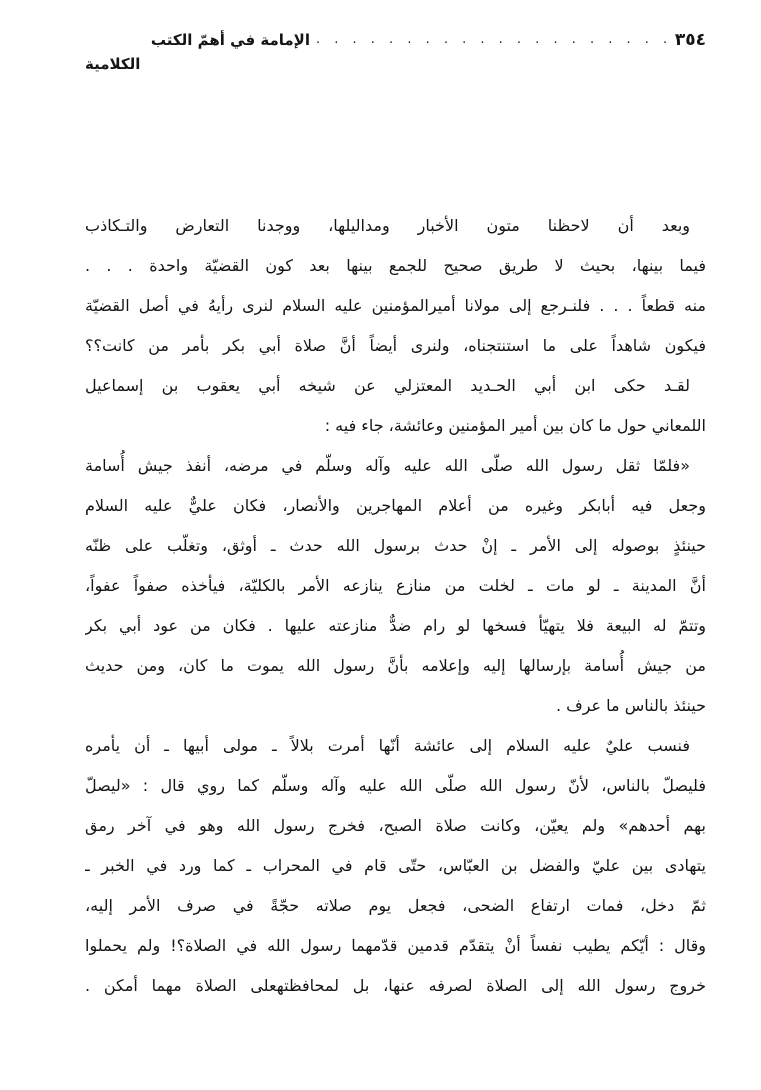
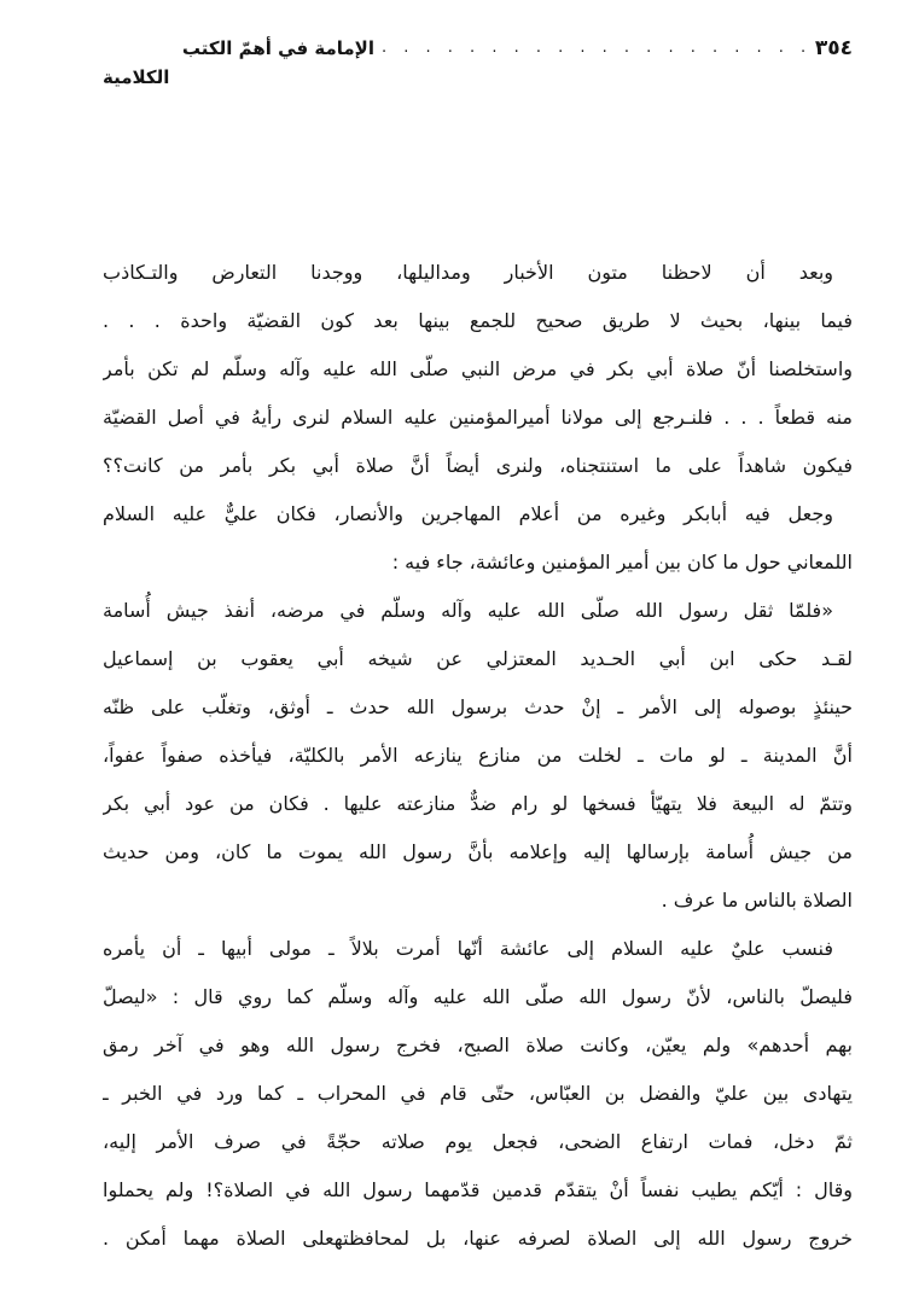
  الإمامة في أهمّ الكتب
  الكلامية
  ٣٥٤
  وبعد أن لاحظنا متون الأخبار ومداليلها، ووجدنا التعارض والتـكاذب
  فيما بينها، بحيث لا طريق صحيح للجمع بينها بعد كون القضيّة واحدة . . .
+ واستخلصنا أنّ صلاة أبي بكر في مرض النبي صلّى الله عليه وآله وسلّم لم تكن بأمر
  منه قطعاً . . . فلنـرجع إلى مولانا أميرالمؤمنين عليه السلام لنرى رأيهُ في أصل القضيّة
  فيكون شاهداً على ما استنتجناه، ولنرى أيضاً أنَّ صلاة أبي بكر بأمر من كانت؟؟
- لقـد حكى ابن أبي الحـديد المعتزلي عن شيخه أبي يعقوب بن إسماعيل
+ وجعل فيه أبابكر وغيره من أعلام المهاجرين والأنصار، فكان عليٌّ عليه السلام
  اللمعاني حول ما كان بين أمير المؤمنين وعائشة، جاء فيه :
  «فلمّا ثقل رسول الله صلّى الله عليه وآله وسلّم في مرضه، أنفذ جيش أُسامة
- وجعل فيه أبابكر وغيره من أعلام المهاجرين والأنصار، فكان عليٌّ عليه السلام
+ لقـد حكى ابن أبي الحـديد المعتزلي عن شيخه أبي يعقوب بن إسماعيل
  حينئذٍ بوصوله إلى الأمر ـ إنْ حدث برسول الله حدث ـ أوثق، وتغلّب على ظنّه
  أنَّ المدينة ـ لو مات ـ لخلت من منازع ينازعه الأمر بالكليّة، فيأخذه صفواً عفواً،
  وتتمّ له البيعة فلا يتهيّأ فسخها لو رام ضدٌّ منازعته عليها . فكان من عود أبي بكر
  من جيش أُسامة بإرسالها إليه وإعلامه بأنَّ رسول الله يموت ما كان، ومن حديث
- حينئذ بالناس ما عرف .
+ الصلاة بالناس ما عرف .
  فنسب عليٌ عليه السلام إلى عائشة أنّها أمرت بلالاً ـ مولى أبيها ـ أن يأمره
  فليصلّ بالناس، لأنّ رسول الله صلّى الله عليه وآله وسلّم كما روي قال : «ليصلّ
  بهم أحدهم» ولم يعيّن، وكانت صلاة الصبح، فخرج رسول الله وهو في آخر رمق
  يتهادى بين عليّ والفضل بن العبّاس، حتّى قام في المحراب ـ كما ورد في الخبر ـ
  ثمّ دخل، فمات ارتفاع الضحى، فجعل يوم صلاته حجّةً في صرف الأمر إليه،
  وقال : أيّكم يطيب نفساً أنْ يتقدّم قدمين قدّمهما رسول الله في الصلاة؟! ولم يحملوا
  خروج رسول الله إلى الصلاة لصرفه عنها، بل لمحافظتهعلى الصلاة مهما أمكن .
